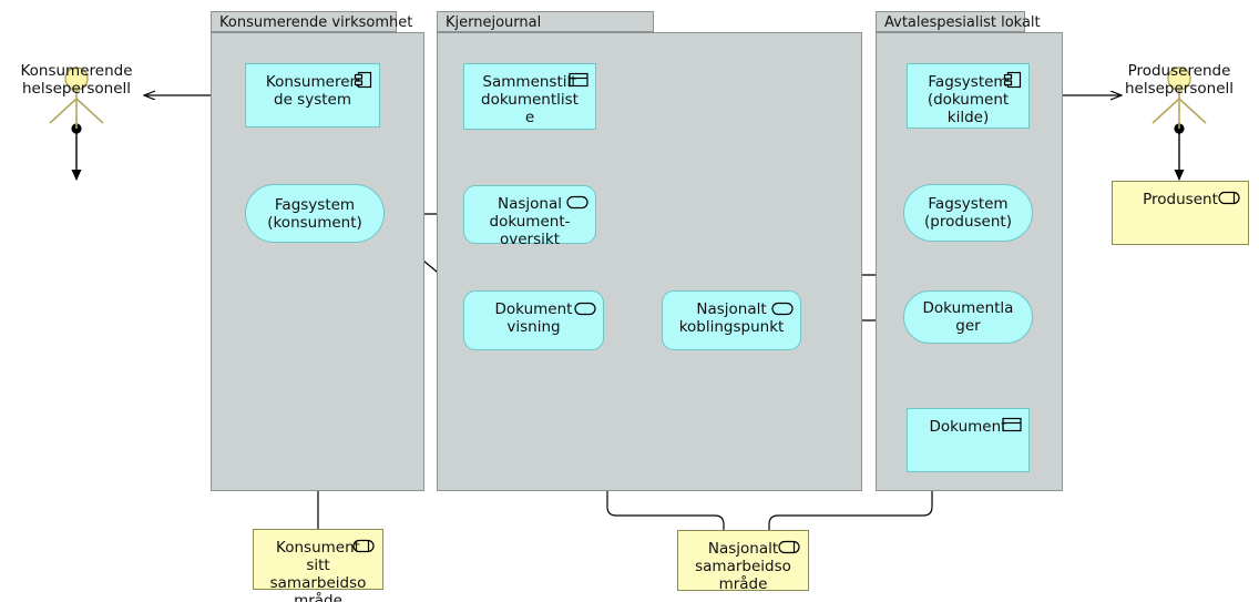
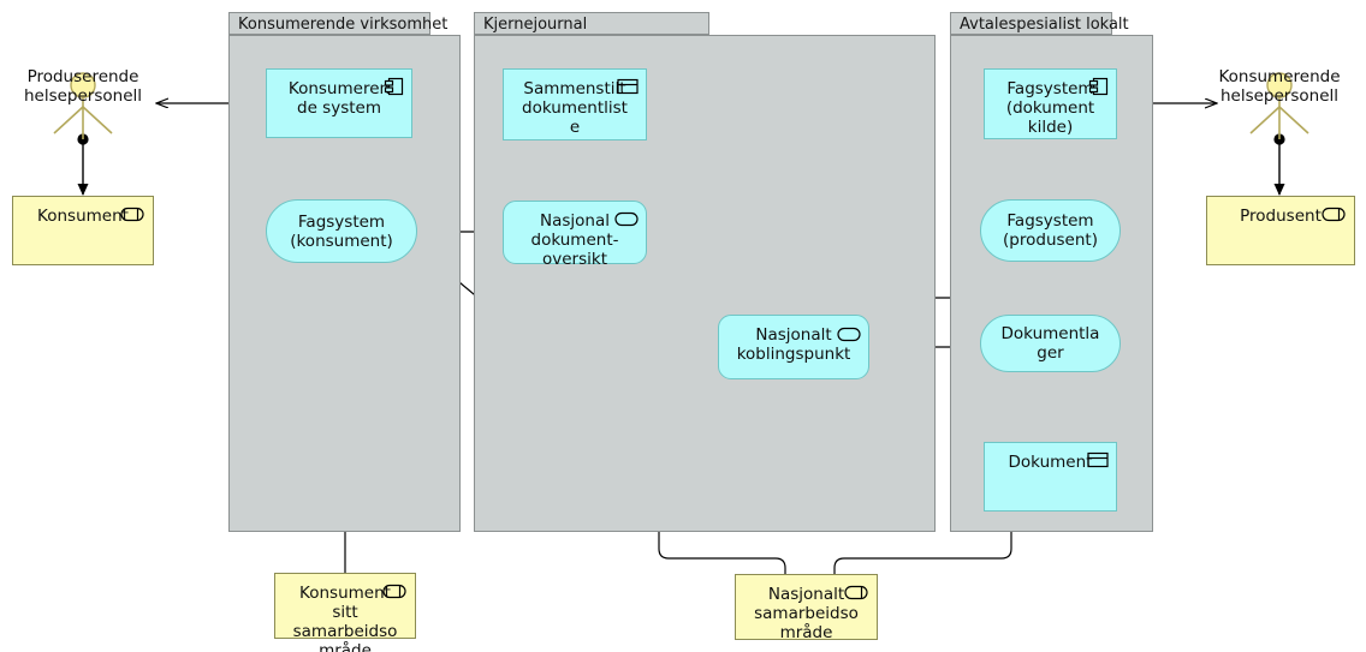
  Konsumerende virksomhet
  Kjernejournal
  Avtalespesialist lokalt
- Konsumerende
+ Produserende
  helsepersonell
- Produserende
+ Konsumerende
  helsepersonell
  Konsumerende system
  Fagsystem (konsument)
- Dokument visning
  Sammenstilt dokumentliste
  Nasjonal dokument-oversikt
  Nasjonalt koblingspunkt
  Fagsystem (dokumentkilde)
  Fagsystem (produsent)
  Dokumentlager
  Dokument
+ Konsument
  Produsent
  Konsument sitt samarbeidsområde
  Nasjonalt samarbeidsområde
